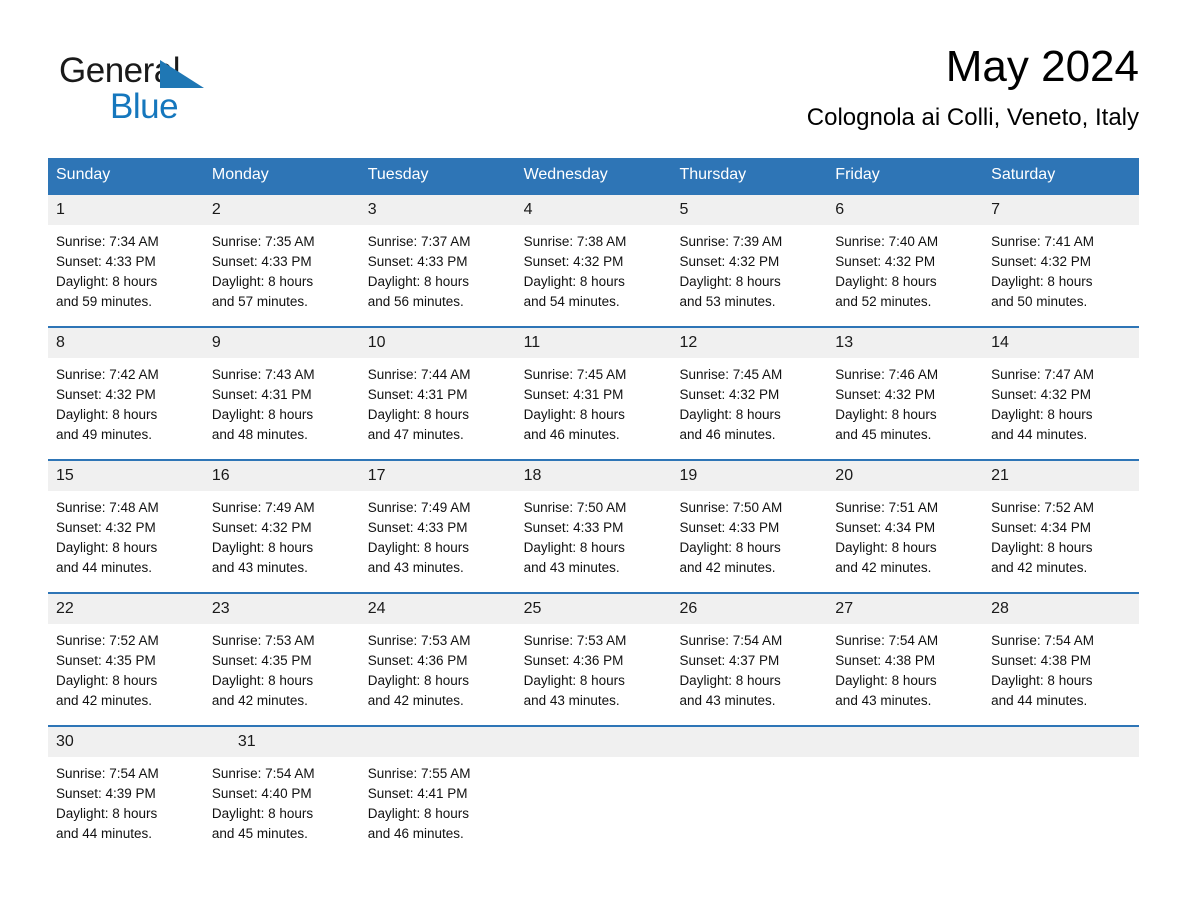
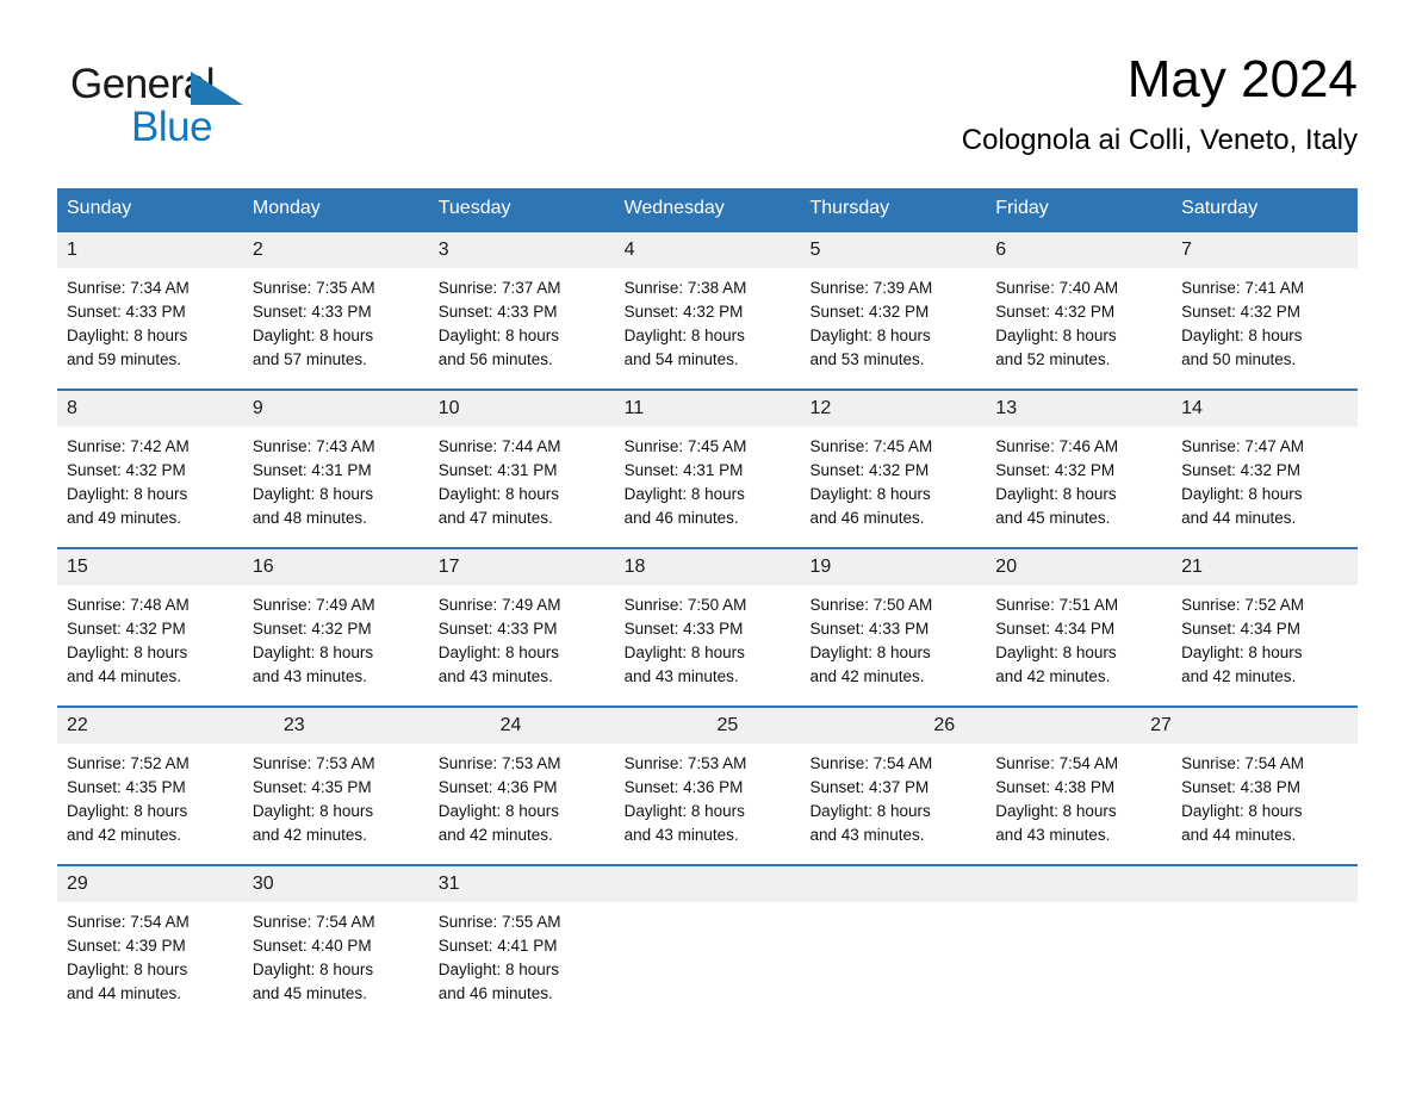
  General
  Blue
  May 2024
  Colognola ai Colli, Veneto, Italy
  Sunday
  Monday
  Tuesday
  Wednesday
  Thursday
  Friday
  Saturday
  1
  2
  3
  4
  5
  6
  7
  Sunrise: 7:34 AM
  Sunset: 4:33 PM
  Daylight: 8 hours
  and 59 minutes.
  Sunrise: 7:35 AM
  Sunset: 4:33 PM
  Daylight: 8 hours
  and 57 minutes.
  Sunrise: 7:37 AM
  Sunset: 4:33 PM
  Daylight: 8 hours
  and 56 minutes.
  Sunrise: 7:38 AM
  Sunset: 4:32 PM
  Daylight: 8 hours
  and 54 minutes.
  Sunrise: 7:39 AM
  Sunset: 4:32 PM
  Daylight: 8 hours
  and 53 minutes.
  Sunrise: 7:40 AM
  Sunset: 4:32 PM
  Daylight: 8 hours
  and 52 minutes.
  Sunrise: 7:41 AM
  Sunset: 4:32 PM
  Daylight: 8 hours
  and 50 minutes.
  8
  9
  10
  11
  12
  13
  14
  Sunrise: 7:42 AM
  Sunset: 4:32 PM
  Daylight: 8 hours
  and 49 minutes.
  Sunrise: 7:43 AM
  Sunset: 4:31 PM
  Daylight: 8 hours
  and 48 minutes.
  Sunrise: 7:44 AM
  Sunset: 4:31 PM
  Daylight: 8 hours
  and 47 minutes.
  Sunrise: 7:45 AM
  Sunset: 4:31 PM
  Daylight: 8 hours
  and 46 minutes.
  Sunrise: 7:45 AM
  Sunset: 4:32 PM
  Daylight: 8 hours
  and 46 minutes.
  Sunrise: 7:46 AM
  Sunset: 4:32 PM
  Daylight: 8 hours
  and 45 minutes.
  Sunrise: 7:47 AM
  Sunset: 4:32 PM
  Daylight: 8 hours
  and 44 minutes.
  15
  16
  17
  18
  19
  20
  21
  Sunrise: 7:48 AM
  Sunset: 4:32 PM
  Daylight: 8 hours
  and 44 minutes.
  Sunrise: 7:49 AM
  Sunset: 4:32 PM
  Daylight: 8 hours
  and 43 minutes.
  Sunrise: 7:49 AM
  Sunset: 4:33 PM
  Daylight: 8 hours
  and 43 minutes.
  Sunrise: 7:50 AM
  Sunset: 4:33 PM
  Daylight: 8 hours
  and 43 minutes.
  Sunrise: 7:50 AM
  Sunset: 4:33 PM
  Daylight: 8 hours
  and 42 minutes.
  Sunrise: 7:51 AM
  Sunset: 4:34 PM
  Daylight: 8 hours
  and 42 minutes.
  Sunrise: 7:52 AM
  Sunset: 4:34 PM
  Daylight: 8 hours
  and 42 minutes.
  22
  23
  24
  25
  26
  27
- 28
  Sunrise: 7:52 AM
  Sunset: 4:35 PM
  Daylight: 8 hours
  and 42 minutes.
  Sunrise: 7:53 AM
  Sunset: 4:35 PM
  Daylight: 8 hours
  and 42 minutes.
  Sunrise: 7:53 AM
  Sunset: 4:36 PM
  Daylight: 8 hours
  and 42 minutes.
  Sunrise: 7:53 AM
  Sunset: 4:36 PM
  Daylight: 8 hours
  and 43 minutes.
  Sunrise: 7:54 AM
  Sunset: 4:37 PM
  Daylight: 8 hours
  and 43 minutes.
  Sunrise: 7:54 AM
  Sunset: 4:38 PM
  Daylight: 8 hours
  and 43 minutes.
  Sunrise: 7:54 AM
  Sunset: 4:38 PM
  Daylight: 8 hours
  and 44 minutes.
+ 29
  30
  31
  Sunrise: 7:54 AM
  Sunset: 4:39 PM
  Daylight: 8 hours
  and 44 minutes.
  Sunrise: 7:54 AM
  Sunset: 4:40 PM
  Daylight: 8 hours
  and 45 minutes.
  Sunrise: 7:55 AM
  Sunset: 4:41 PM
  Daylight: 8 hours
  and 46 minutes.
